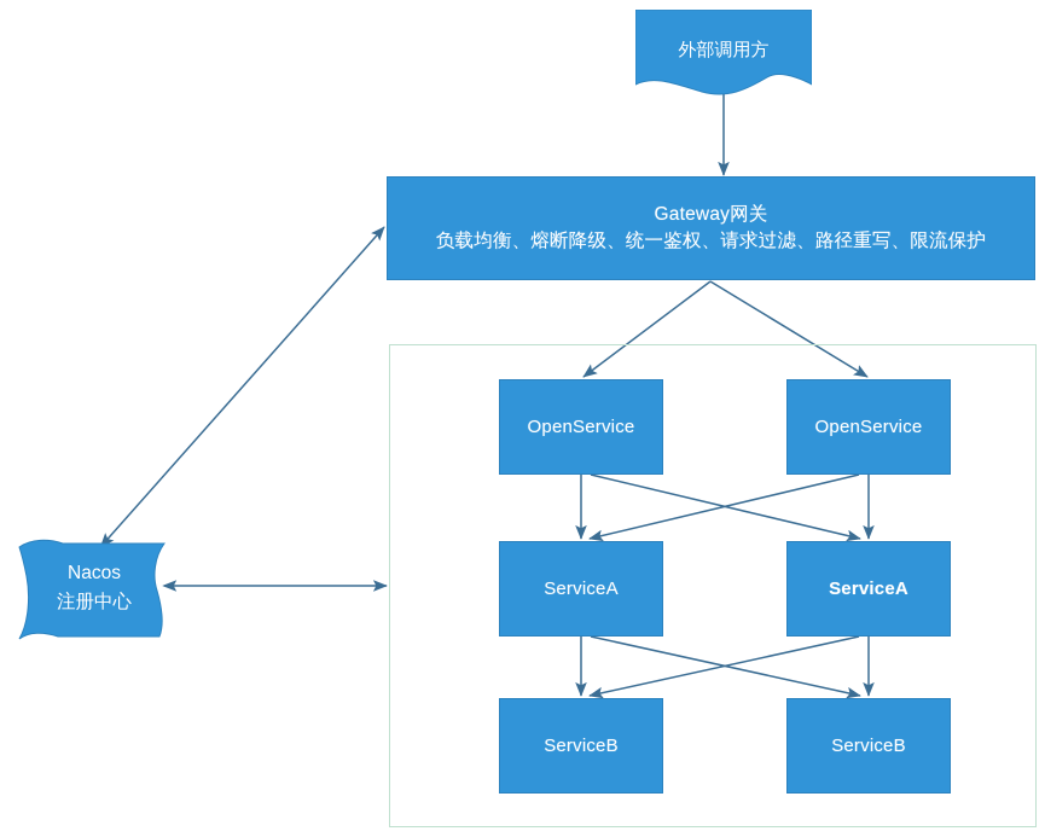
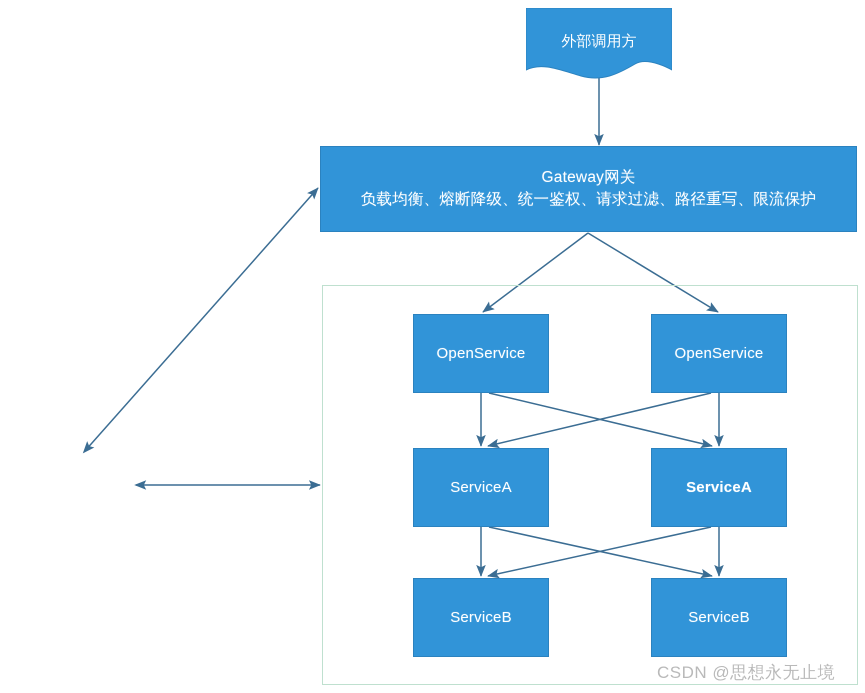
  外部调用方
  Gateway网关
  负载均衡、熔断降级、统一鉴权、请求过滤、路径重写、限流保护
- Nacos
- 注册中心
  OpenService
  OpenService
  ServiceA
  ServiceA
  ServiceB
  ServiceB
+ CSDN @思想永无止境
